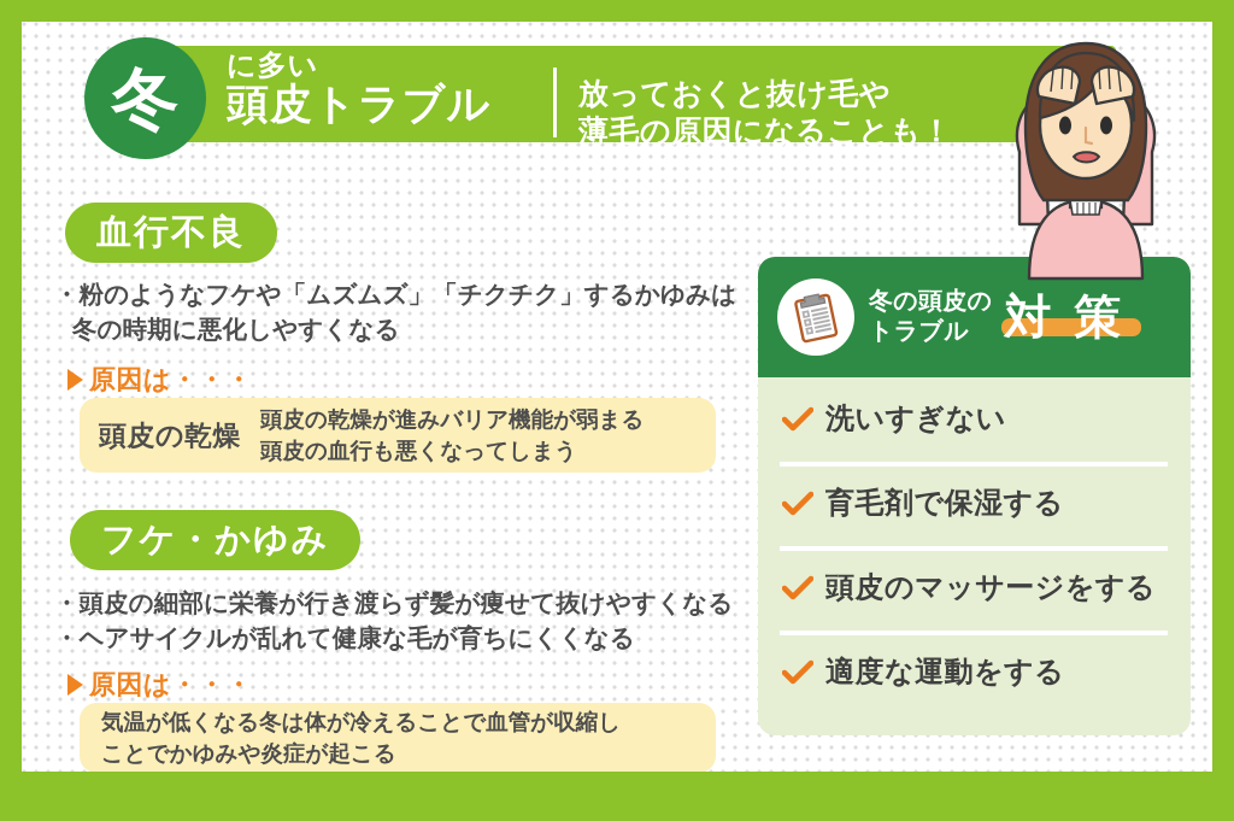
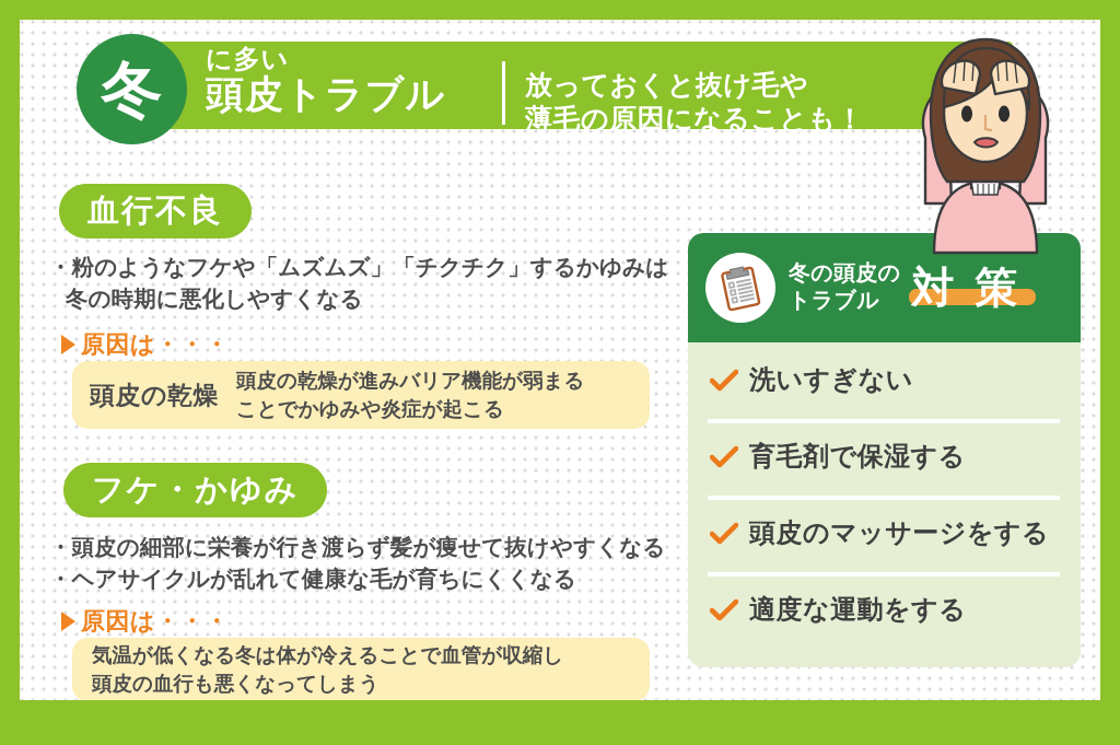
  冬
  に多い
  頭皮トラブル
  放っておくと抜け毛や
  薄毛の原因になることも！
  血行不良
  ・粉のようなフケや「ムズムズ」「チクチク」するかゆみは
  冬の時期に悪化しやすくなる
  原因は・・・
  頭皮の乾燥
  頭皮の乾燥が進みバリア機能が弱まる
- 頭皮の血行も悪くなってしまう
+ ことでかゆみや炎症が起こる
  フケ・かゆみ
  ・頭皮の細部に栄養が行き渡らず髪が痩せて抜けやすくなる
  ・ヘアサイクルが乱れて健康な毛が育ちにくくなる
  原因は・・・
  気温が低くなる冬は体が冷えることで血管が収縮し
- ことでかゆみや炎症が起こる
+ 頭皮の血行も悪くなってしまう
  冬の頭皮の
  トラブル
  対 策
  洗いすぎない
  育毛剤で保湿する
  頭皮のマッサージをする
  適度な運動をする
